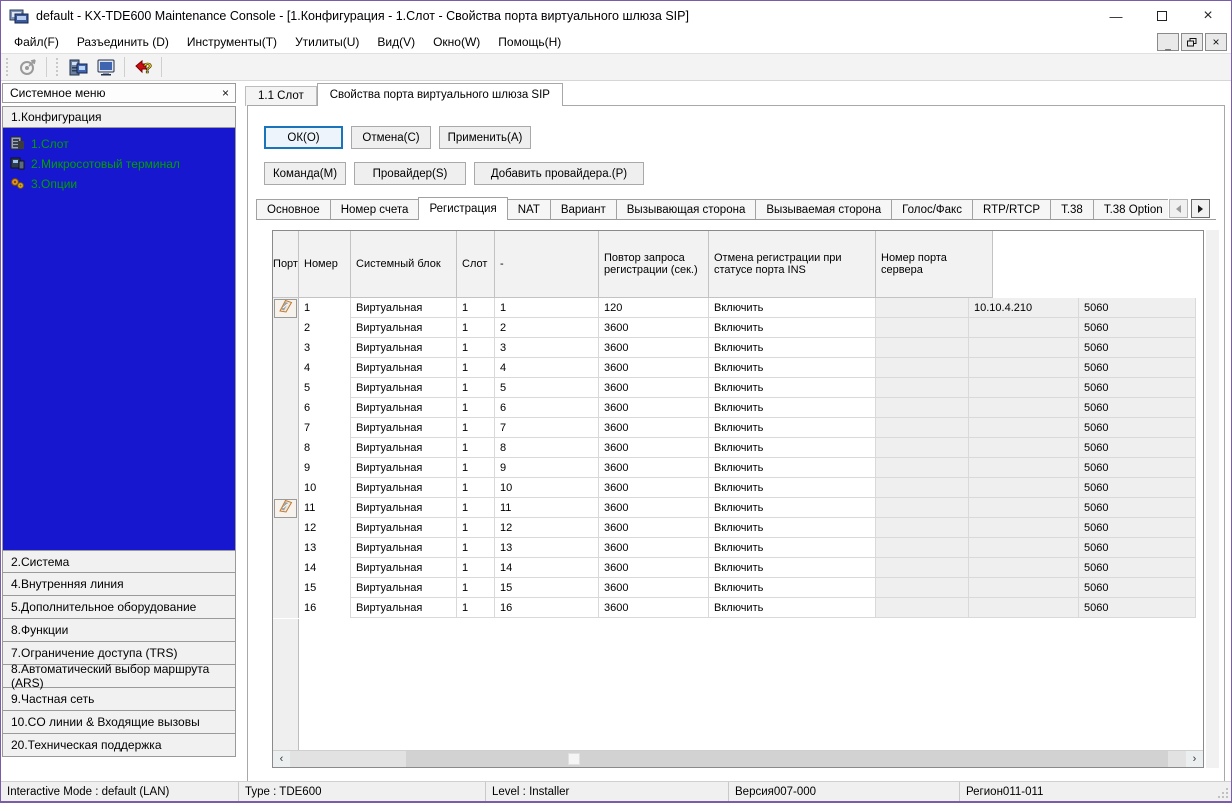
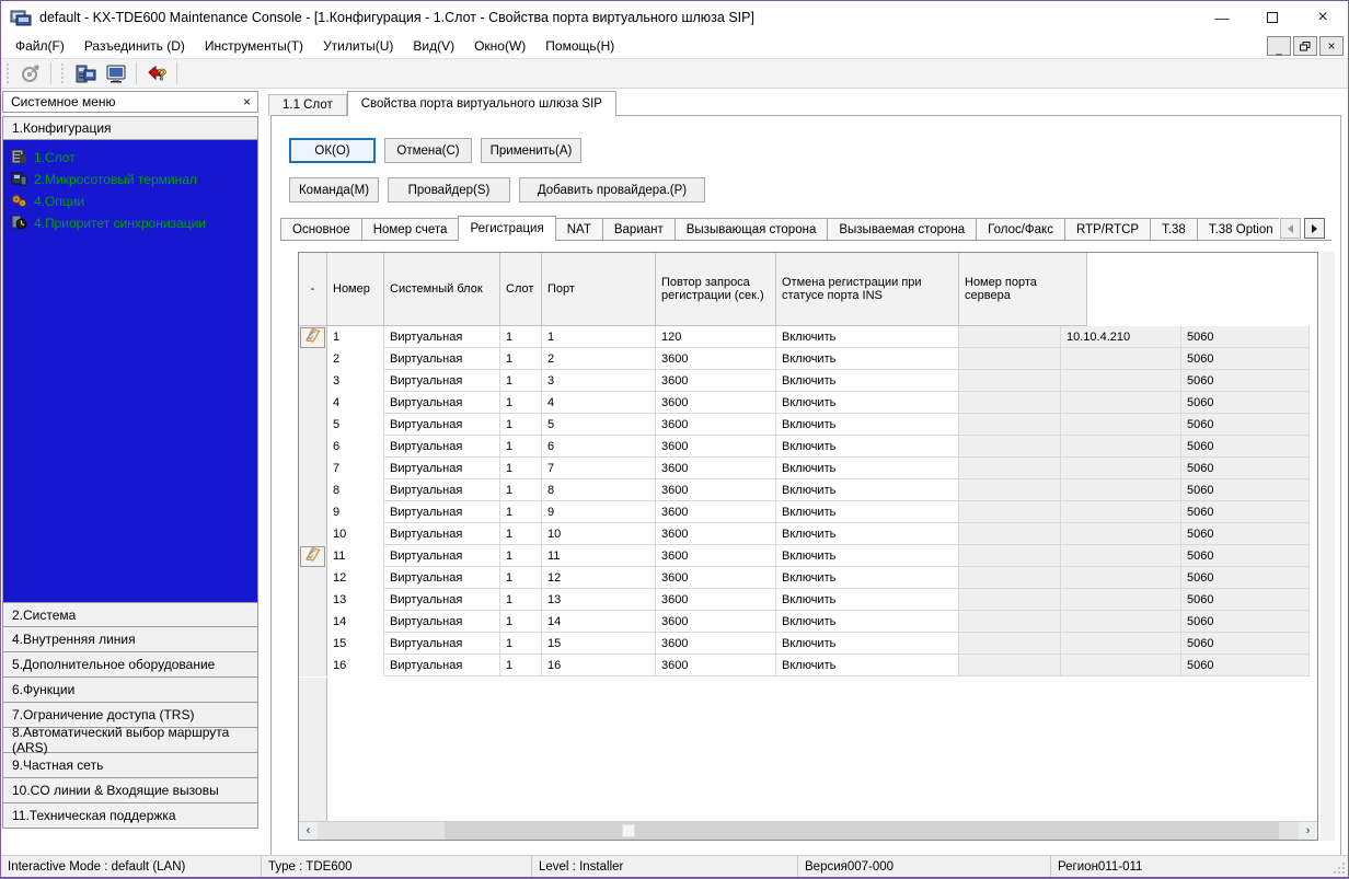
  default - KX-TDE600 Maintenance Console - [1.Конфигурация - 1.Слот - Свойства порта виртуального шлюза SIP]
  —
  ×
  Файл(F)
  Разъединить (D)
  Инструменты(Т)
  Утилиты(U)
  Вид(V)
  Окно(W)
  Помощь(Н)
  _
  ×
  ?
  Системное меню
  ×
  1.Конфигурация
  1.Слот
  2.Микросотовый терминал
- 3.Опции
+ 4.Опции
+ 4.Приоритет синхронизации
  2.Система
  4.Внутренняя линия
  5.Дополнительное оборудование
- 8.Функции
+ 6.Функции
  7.Ограничение доступа (TRS)
  8.Автоматический выбор маршрута (ARS)
  9.Частная сеть
  10.CO линии & Входящие вызовы
- 20.Техническая поддержка
+ 11.Техническая поддержка
  1.1 Слот
  Свойства порта виртуального шлюза SIP
  ОК(O)
  Отмена(C)
  Применить(A)
  Команда(M)
  Провайдер(S)
  Добавить провайдера.(P)
  Основное
  Номер счета
  Регистрация
  NAT
  Вариант
  Вызывающая сторона
  Вызываемая сторона
  Голос/Факс
  RTP/RTCP
  T.38
  T.38 Option
- Порт
+ -
  Номер
  Системный блок
  Слот
- -
+ Порт
  Повтор запроса регистрации (сек.)
  Отмена регистрации при статусе порта INS
  Номер порта сервера
  1
  Виртуальная
  1
  1
  120
  Включить
  10.10.4.210
  5060
  2
  Виртуальная
  1
  2
  3600
  Включить
  5060
  3
  Виртуальная
  1
  3
  3600
  Включить
  5060
  4
  Виртуальная
  1
  4
  3600
  Включить
  5060
  5
  Виртуальная
  1
  5
  3600
  Включить
  5060
  6
  Виртуальная
  1
  6
  3600
  Включить
  5060
  7
  Виртуальная
  1
  7
  3600
  Включить
  5060
  8
  Виртуальная
  1
  8
  3600
  Включить
  5060
  9
  Виртуальная
  1
  9
  3600
  Включить
  5060
  10
  Виртуальная
  1
  10
  3600
  Включить
  5060
  11
  Виртуальная
  1
  11
  3600
  Включить
  5060
  12
  Виртуальная
  1
  12
  3600
  Включить
  5060
  13
  Виртуальная
  1
  13
  3600
  Включить
  5060
  14
  Виртуальная
  1
  14
  3600
  Включить
  5060
  15
  Виртуальная
  1
  15
  3600
  Включить
  5060
  16
  Виртуальная
  1
  16
  3600
  Включить
  5060
  ‹
  ›
  Interactive Mode : default (LAN)
  Type : TDE600
  Level : Installer
  Версия007-000
  Регион011-011
